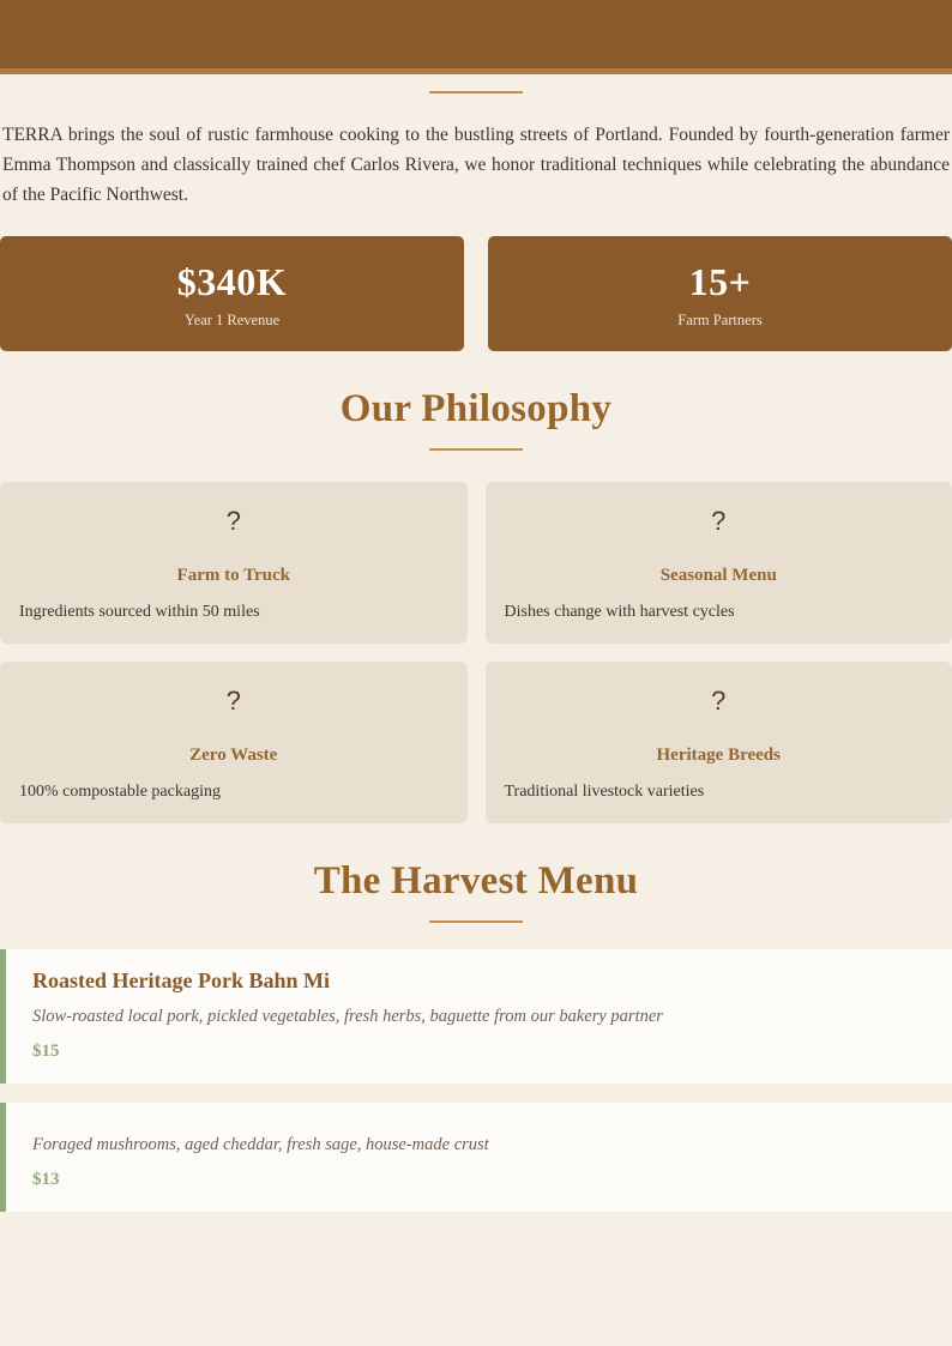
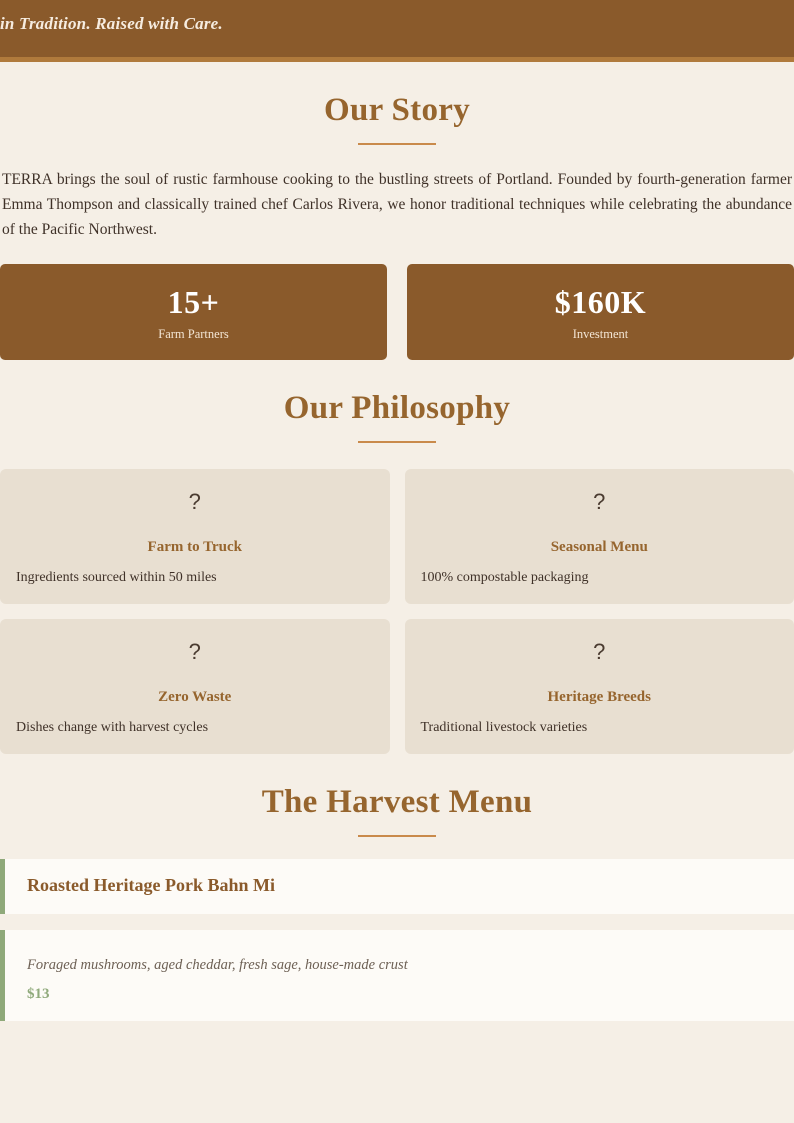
+ in Tradition. Raised with Care.
+ Our Story
  TERRA brings the soul of rustic farmhouse cooking to the bustling streets of Portland. Founded by fourth-generation farmer Emma Thompson and classically trained chef Carlos Rivera, we honor traditional techniques while celebrating the abundance of the Pacific Northwest.
- $340K
- Year 1 Revenue
  15+
  Farm Partners
+ $160K
+ Investment
  Our Philosophy
  ?
  Farm to Truck
  Ingredients sourced within 50 miles
  ?
  Seasonal Menu
- Dishes change with harvest cycles
+ 100% compostable packaging
  ?
  Zero Waste
- 100% compostable packaging
+ Dishes change with harvest cycles
  ?
  Heritage Breeds
  Traditional livestock varieties
  The Harvest Menu
  Roasted Heritage Pork Bahn Mi
- Slow-roasted local pork, pickled vegetables, fresh herbs, baguette from our bakery partner
- $15
  Foraged mushrooms, aged cheddar, fresh sage, house-made crust
  $13
